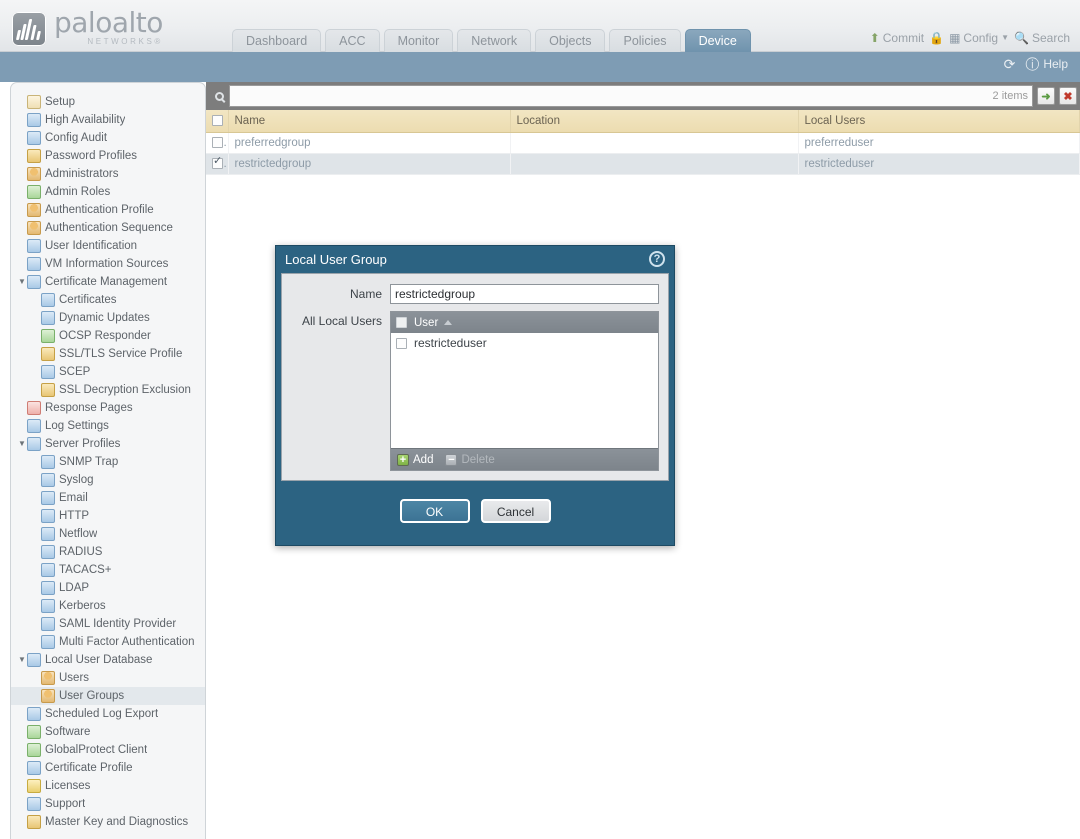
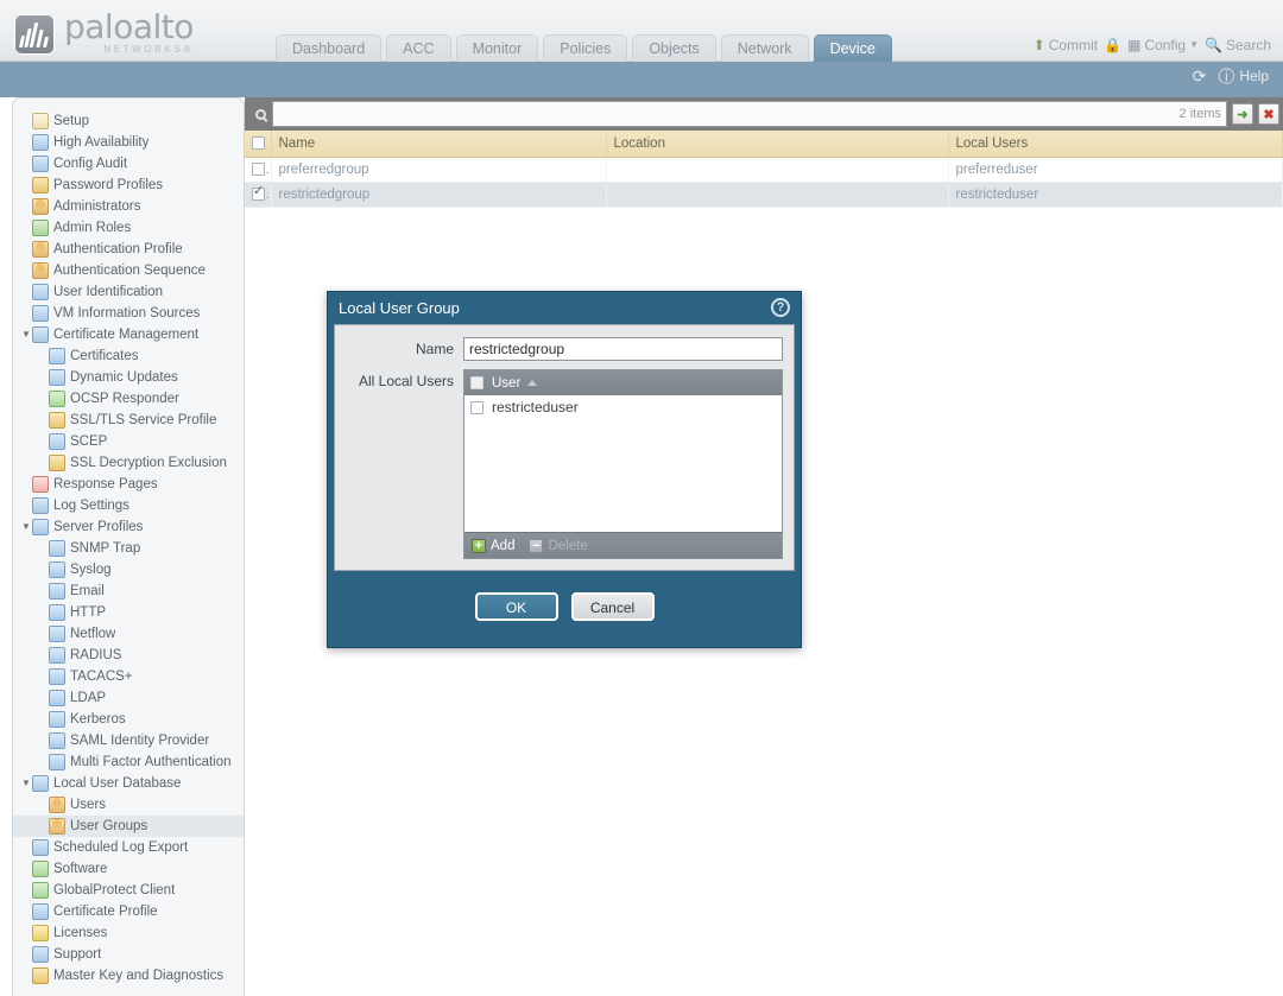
  paloalto
  NETWORKS®
  Dashboard
  ACC
  Monitor
- Network
+ Policies
  Objects
- Policies
+ Network
  Device
  ⬆
  Commit
  🔒
  ▦
  Config
  ▼
  🔍
  Search
  ⟳
  ⓘ
  Help
  Setup
  High Availability
  Config Audit
  Password Profiles
  Administrators
  Admin Roles
  Authentication Profile
  Authentication Sequence
  User Identification
  VM Information Sources
  ▼
  Certificate Management
  Certificates
  Dynamic Updates
  OCSP Responder
  SSL/TLS Service Profile
  SCEP
  SSL Decryption Exclusion
  Response Pages
  Log Settings
  ▼
  Server Profiles
  SNMP Trap
  Syslog
  Email
  HTTP
  Netflow
  RADIUS
  TACACS+
  LDAP
  Kerberos
  SAML Identity Provider
  Multi Factor Authentication
  ▼
  Local User Database
  Users
  User Groups
  Scheduled Log Export
  Software
  GlobalProtect Client
  Certificate Profile
  Licenses
  Support
  Master Key and Diagnostics
  2 items
  ➜
  ✖
  	Name	Location	Local Users
  	preferredgroup		preferreduser
  	restrictedgroup		restricteduser
  Local User Group
  ?
  Name
  restrictedgroup
  All Local Users
  User
  restricteduser
  +
  Add
  −
  Delete
  OK
  Cancel
